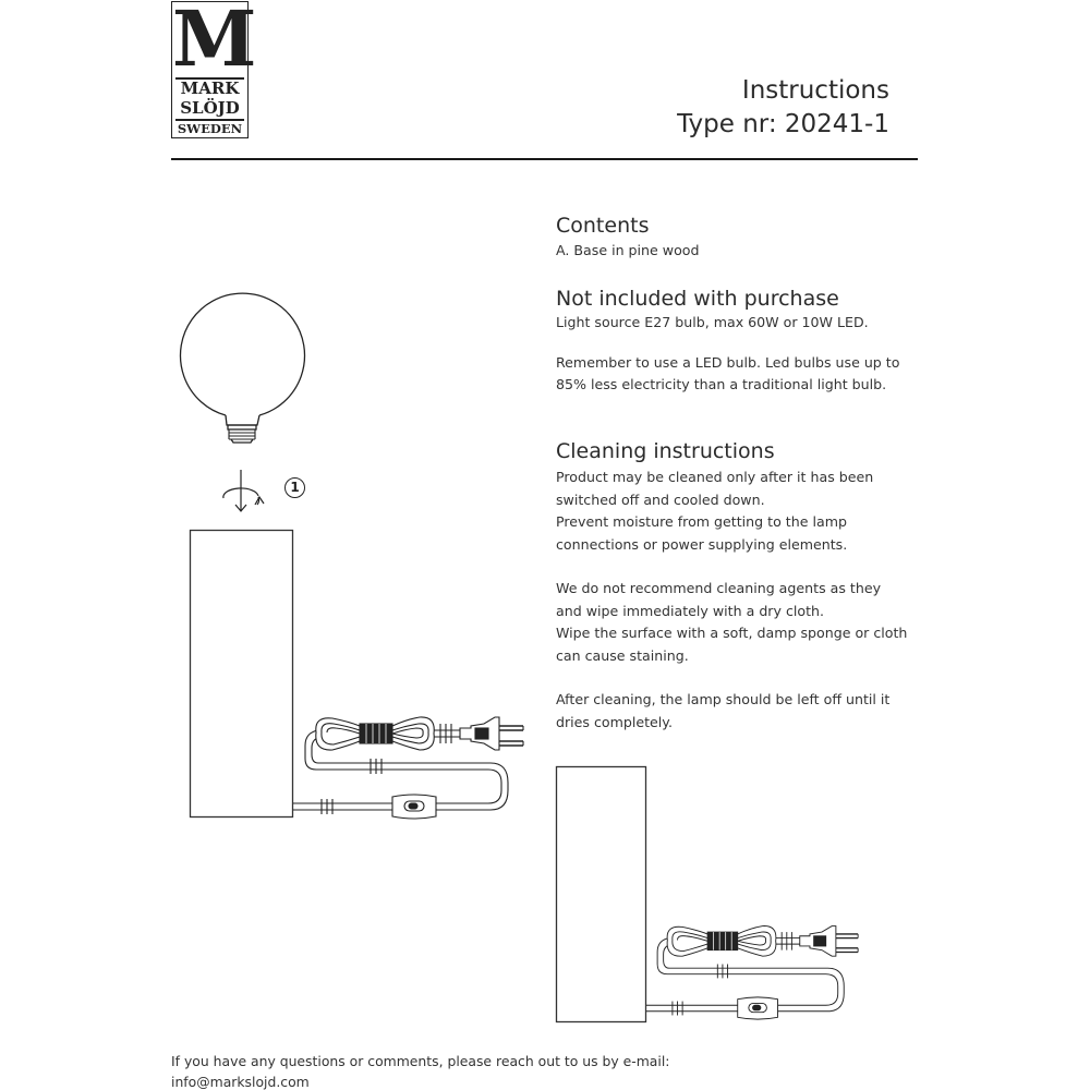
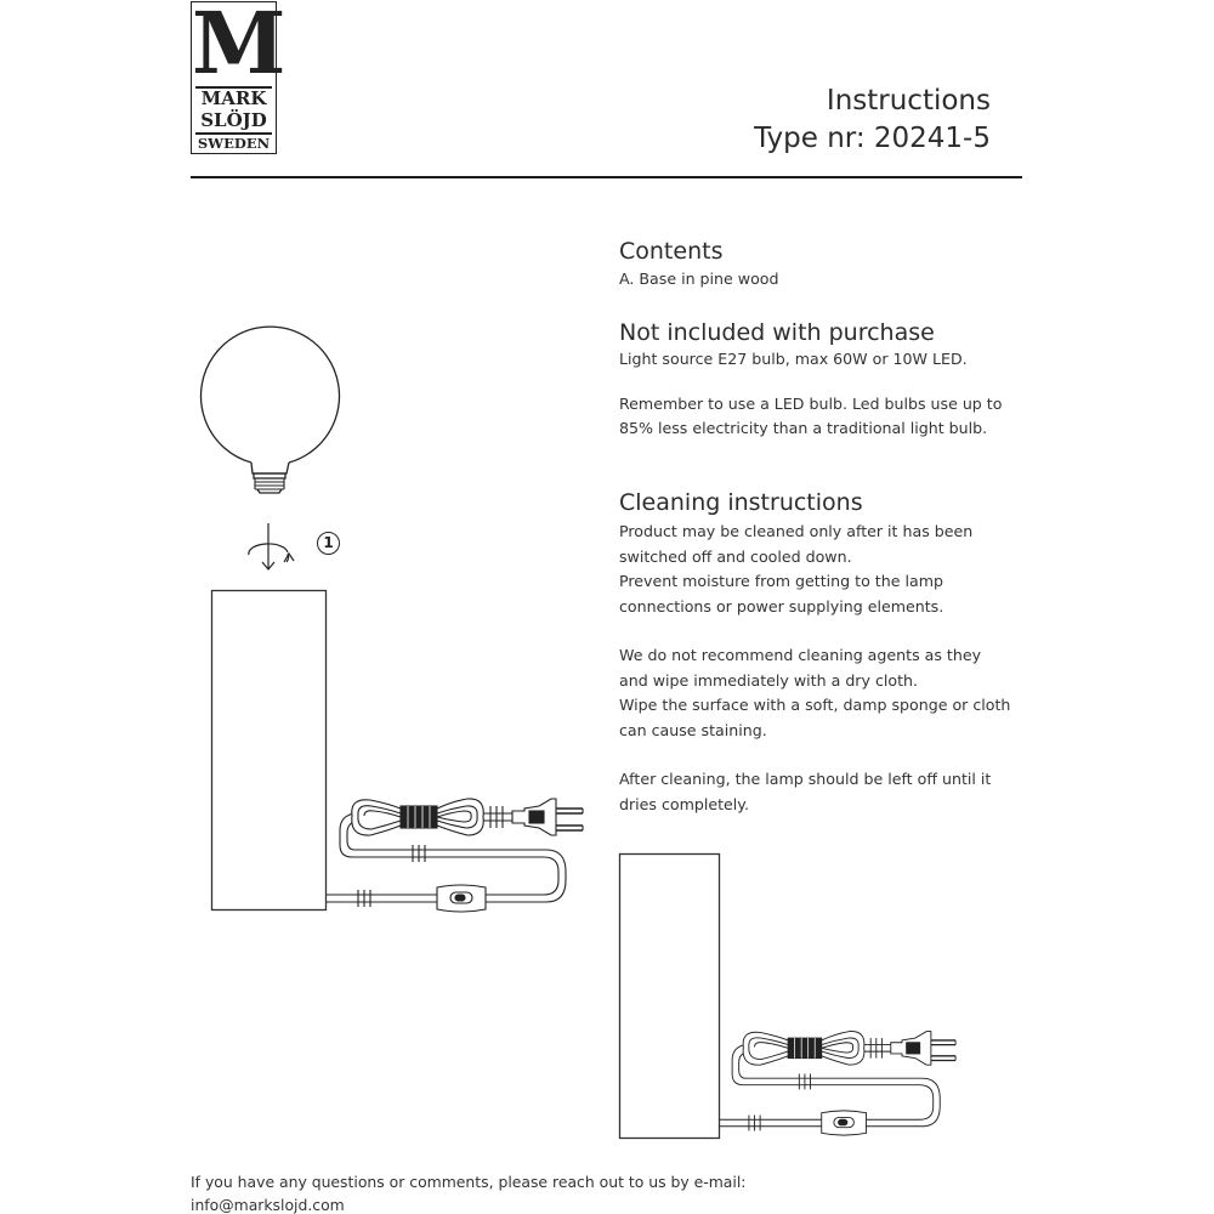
  M
  MARK
  SLÖJD
  SWEDEN
  Instructions
- Type nr: 20241-1
+ Type nr: 20241-5
  Contents
  A. Base in pine wood
  Not included with purchase
  Light source E27 bulb, max 60W or 10W LED.
  Remember to use a LED bulb. Led bulbs use up to
  85% less electricity than a traditional light bulb.
  Cleaning instructions
  Product may be cleaned only after it has been
  switched off and cooled down.
  Prevent moisture from getting to the lamp
  connections or power supplying elements.
  We do not recommend cleaning agents as they
  and wipe immediately with a dry cloth.
  Wipe the surface with a soft, damp sponge or cloth
  can cause staining.
  After cleaning, the lamp should be left off until it
  dries completely.
  1
  If you have any questions or comments, please reach out to us by e-mail:
  info@markslojd.com
